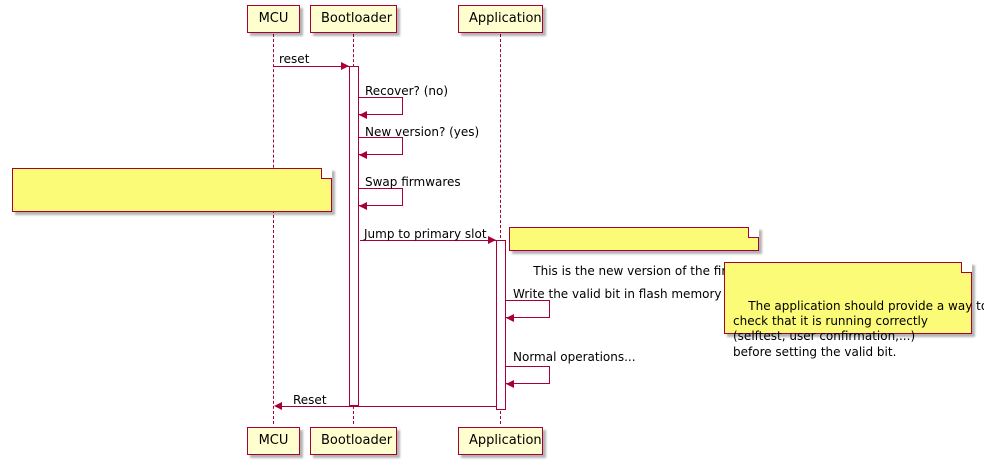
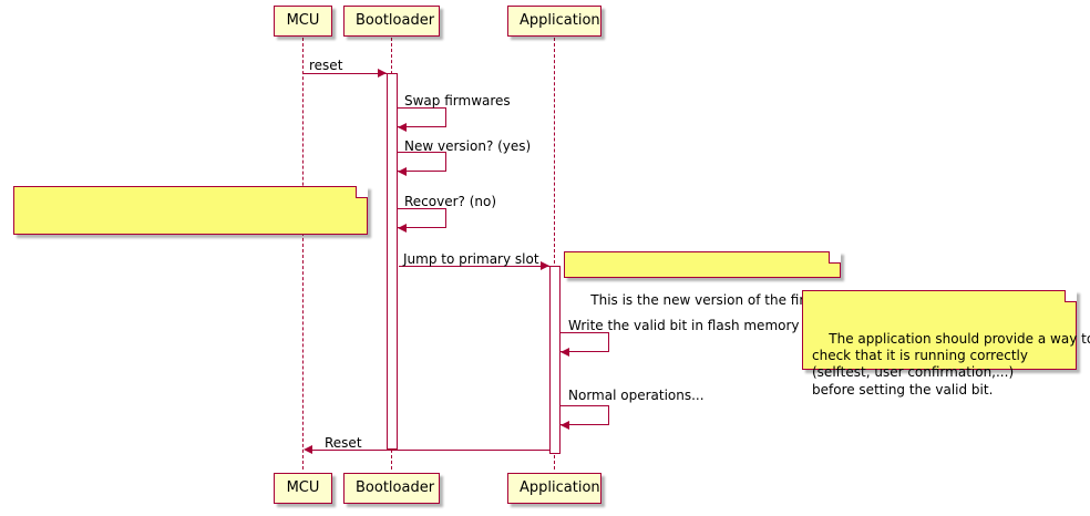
  MCU
  Bootloader
  Application
  MCU
  Bootloader
  Application
  reset
- Recover? (no)
+ Swap firmwares
  New version? (yes)
- Swap firmwares
+ Recover? (no)
  Jump to primary slot
  This is the new version of the fi
  Write the valid bit in flash memory
  The application should provide a way t
  check that it is running correctly
  (selftest, user confirmation,...)
  before setting the valid bit.
  Normal operations...
  Reset
